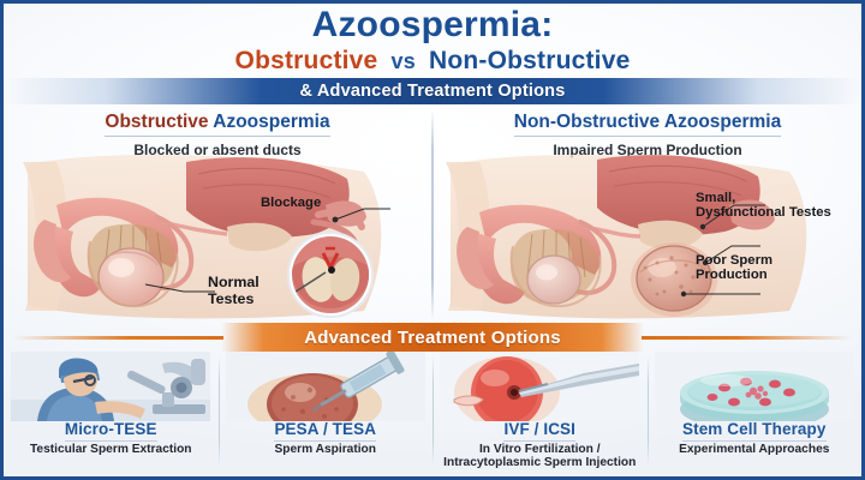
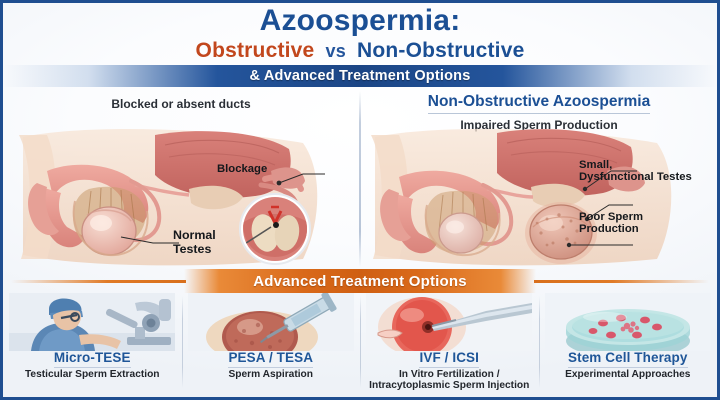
  Azoospermia:
  Obstructive vs Non-Obstructive
  & Advanced Treatment Options
- Obstructive Azoospermia
  Blocked or absent ducts
  Blockage
  Normal
  Testes
  Non-Obstructive Azoospermia
  Impaired Sperm Production
  Small,
  Dysfunctional Testes
  Poor Sperm
  Production
  Advanced Treatment Options
  Micro-TESE
  Testicular Sperm Extraction
  PESA / TESA
  Sperm Aspiration
  IVF / ICSI
  In Vitro Fertilization /
  Intracytoplasmic Sperm Injection
  Stem Cell Therapy
  Experimental Approaches
